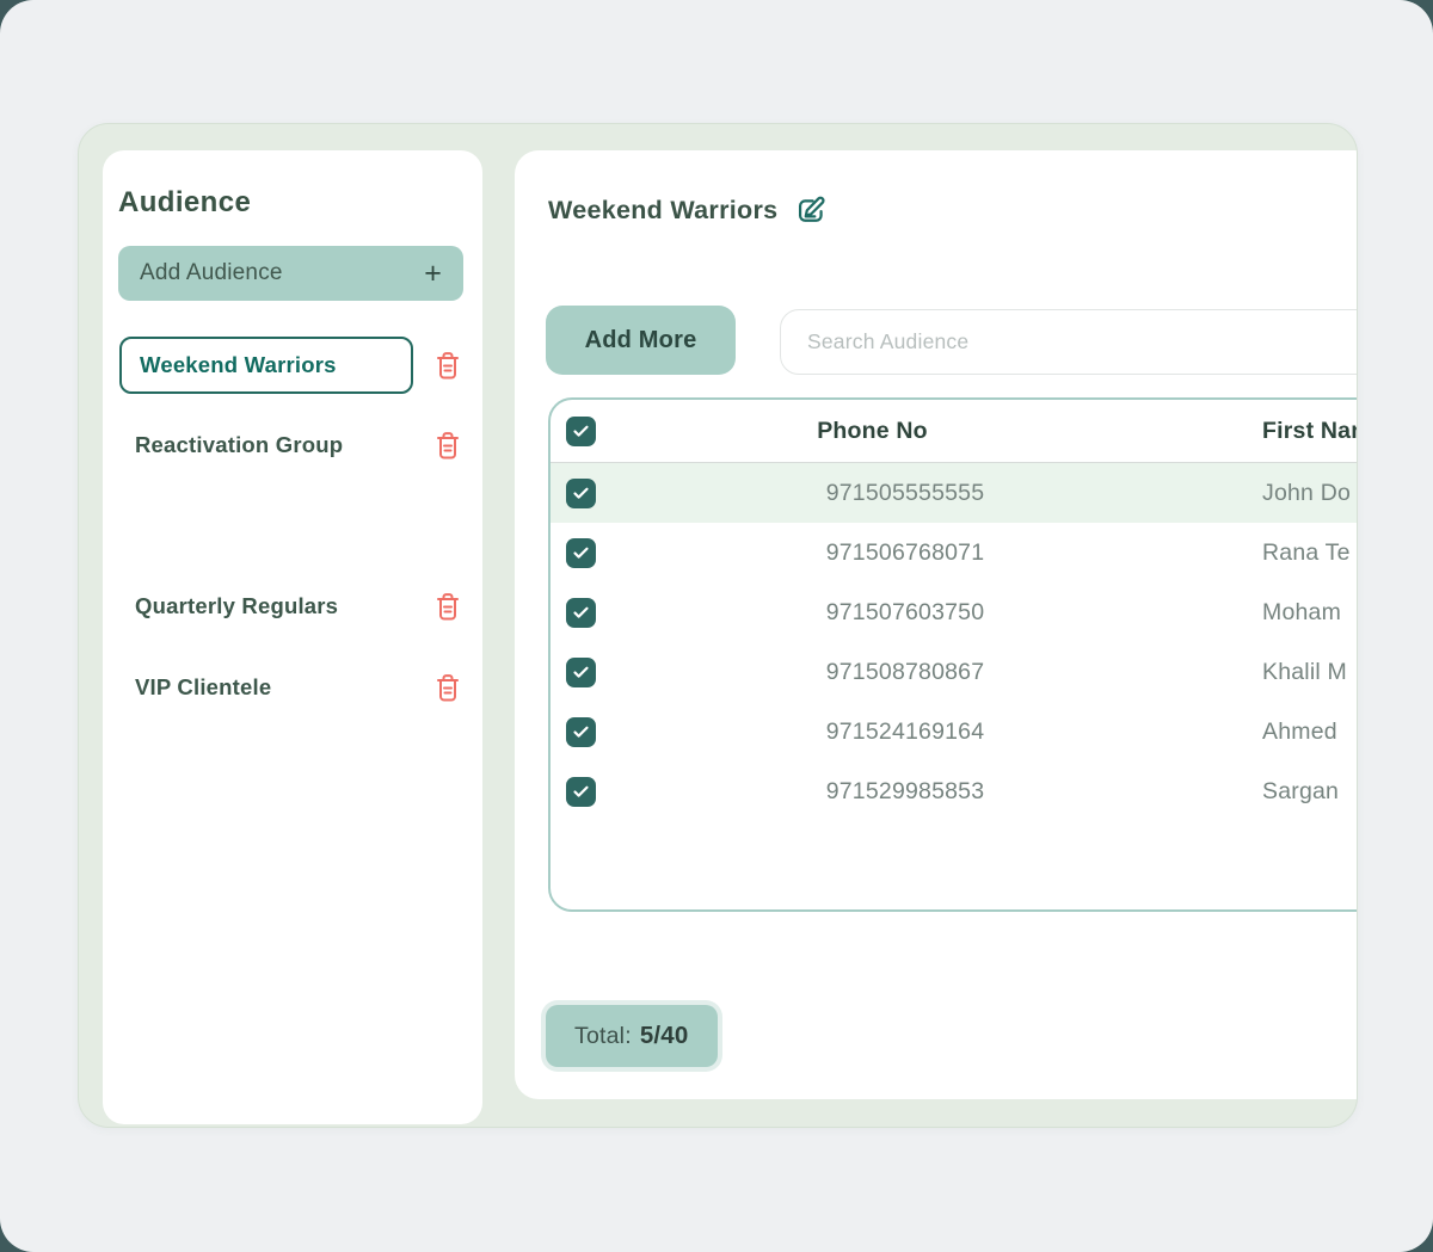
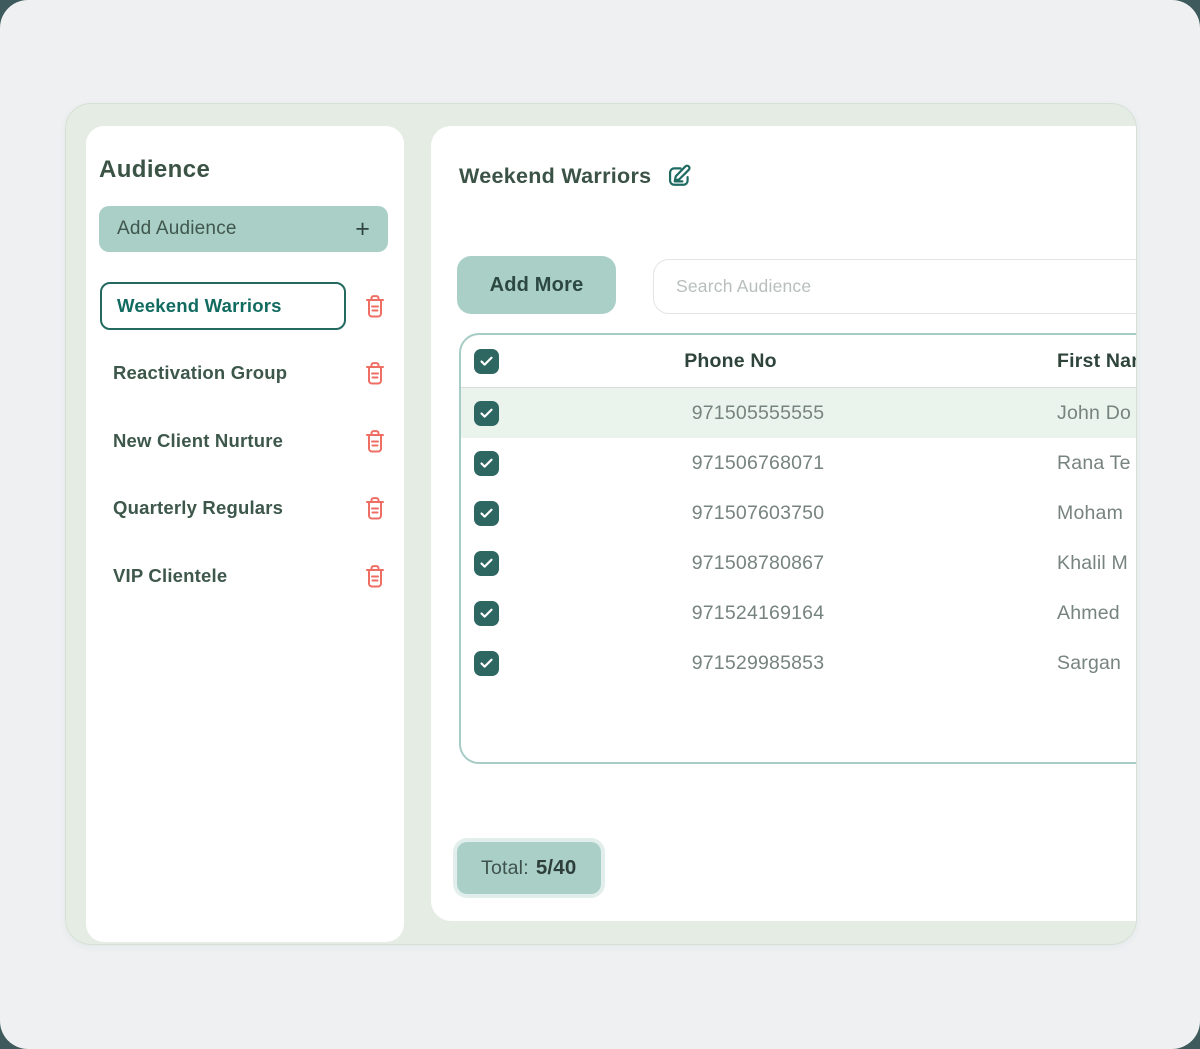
  Audience
  Add Audience
  +
  Weekend Warriors
  Reactivation Group
+ New Client Nurture
  Quarterly Regulars
  VIP Clientele
  Weekend Warriors
  Add More
  Search Audience
  Phone No
  First Na
  971505555555
  John Do
  971506768071
  Rana Te
  971507603750
  Moham
  971508780867
  Khalil M
  971524169164
  Ahmed
  971529985853
  Sargan
  Total:
  5/40
